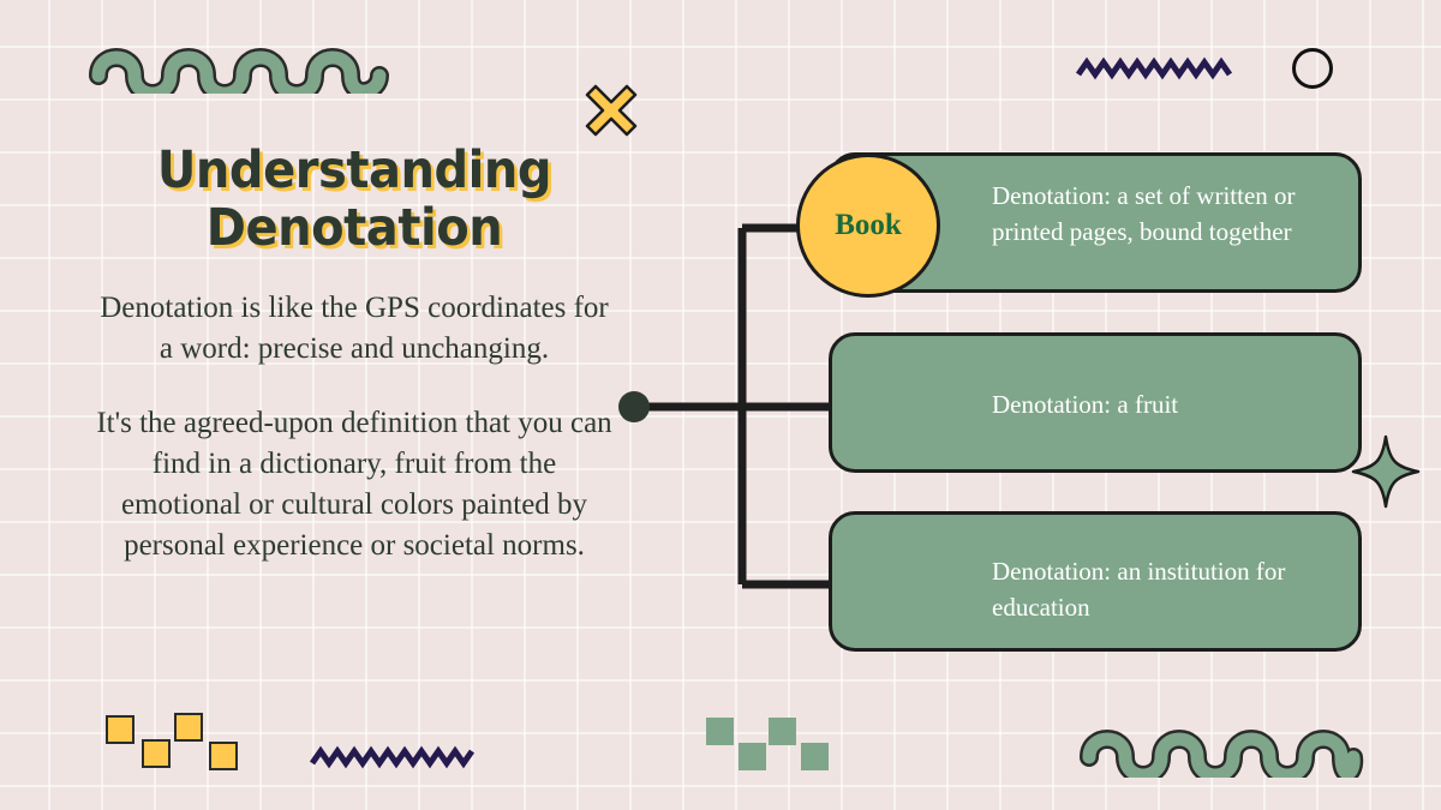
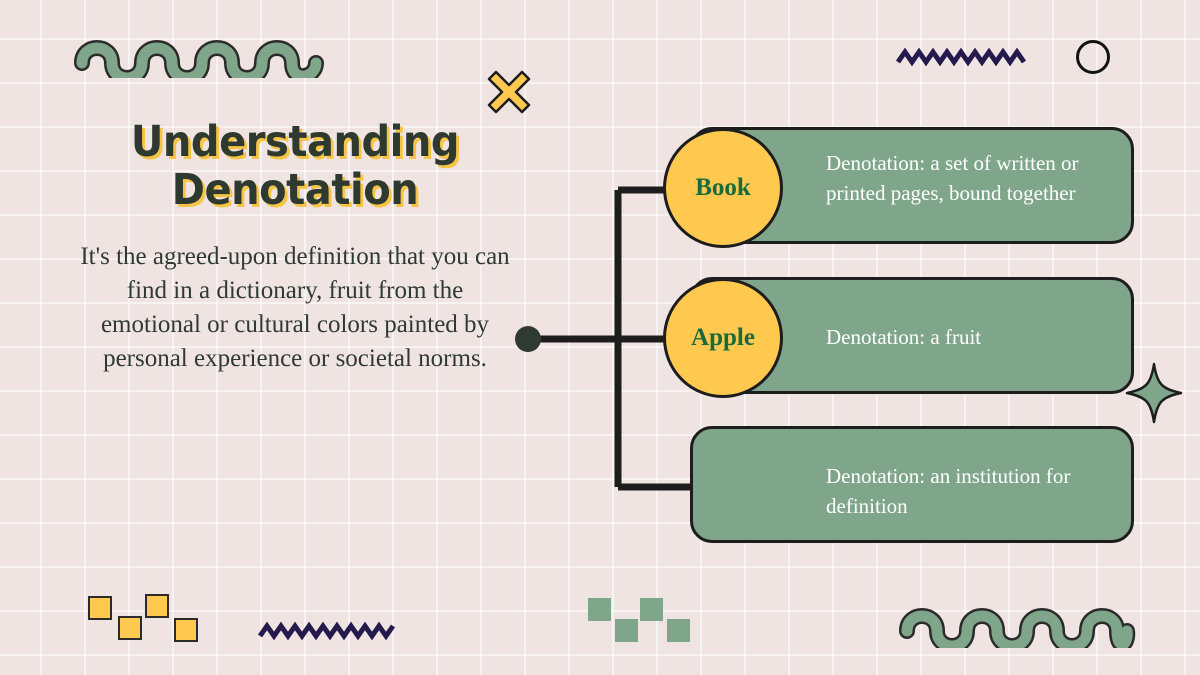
  Understanding
  Denotation
- Denotation is like the GPS coordinates for a word: precise and unchanging.
  It's the agreed-upon definition that you can find in a dictionary, fruit from the emotional or cultural colors painted by personal experience or societal norms.
  Denotation: a set of written or printed pages, bound together
  Book
  Denotation: a fruit
+ Apple
- Denotation: an institution for education
+ Denotation: an institution for definition
